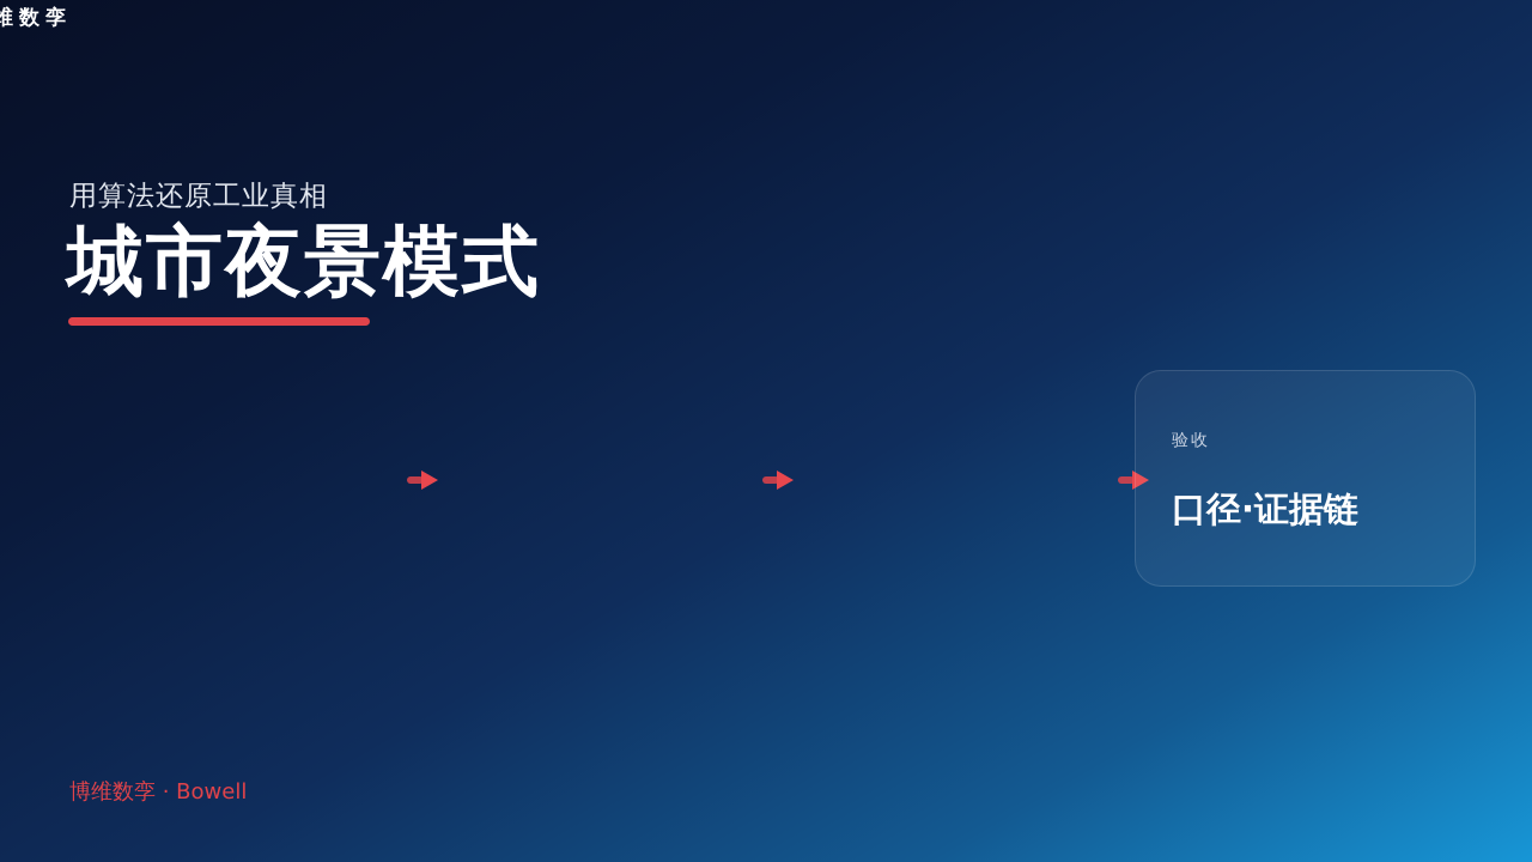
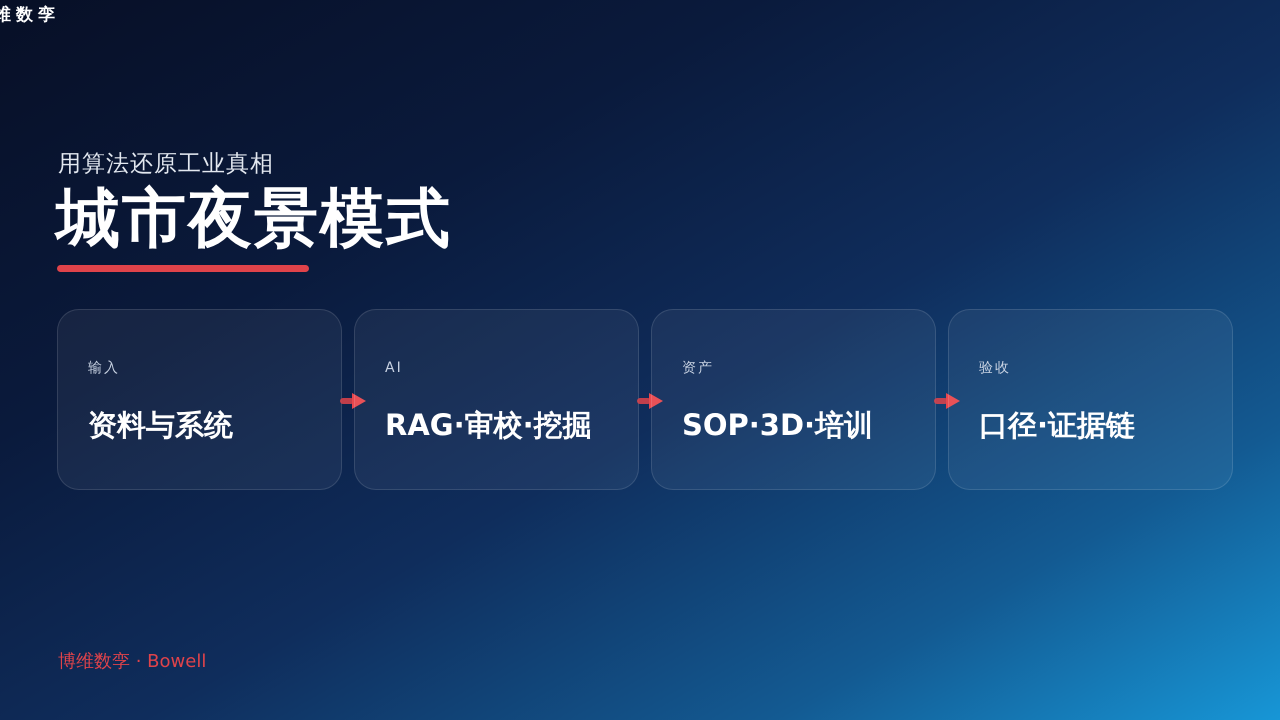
  维数孪
  用算法还原工业真相
  城市夜景模式
+ 输入
+ 资料与系统
+ AI
+ RAG·审校·挖掘
+ 资产
+ SOP·3D·培训
  验收
  口径·证据链
  博维数孪 · Bowell
